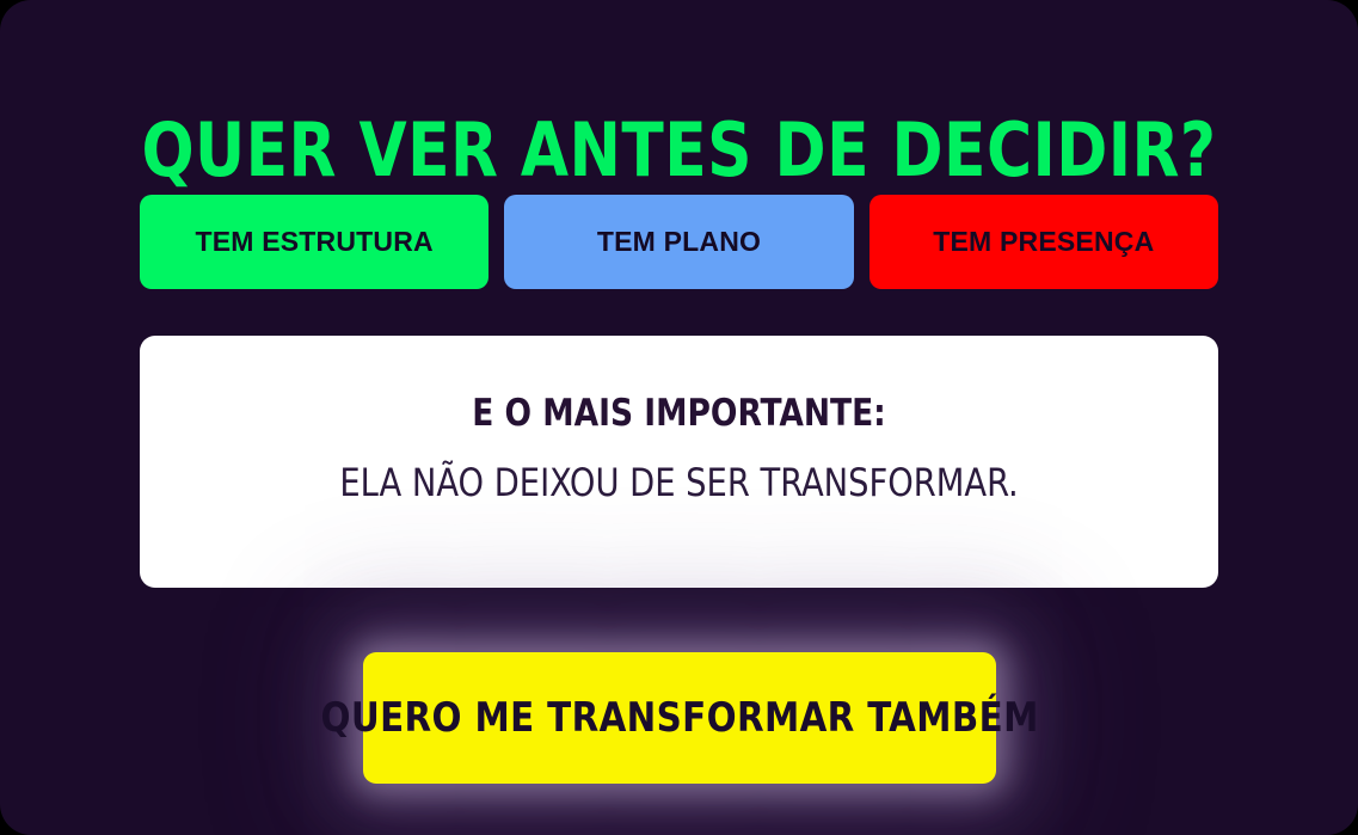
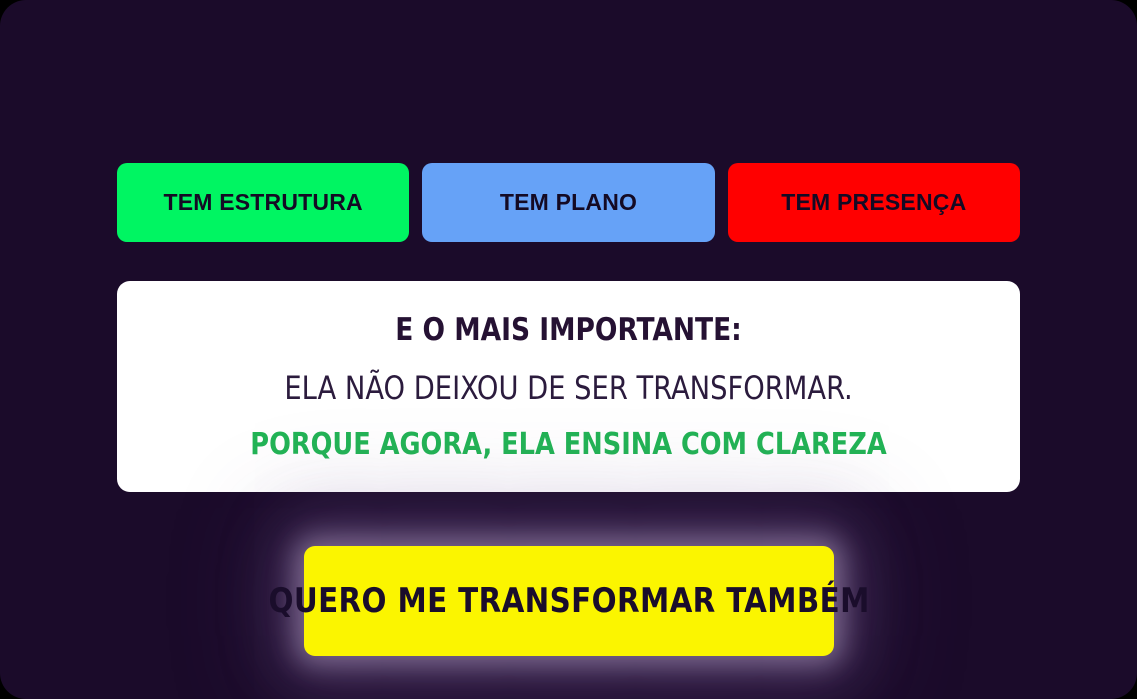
- QUER VER ANTES DE DECIDIR?
  TEM ESTRUTURA
  TEM PLANO
  TEM PRESENÇA
  E O MAIS IMPORTANTE:
  ELA NÃO DEIXOU DE SER TRANSFORMAR.
+ PORQUE AGORA, ELA ENSINA COM CLAREZA
  QUERO ME TRANSFORMAR TAMBÉM
